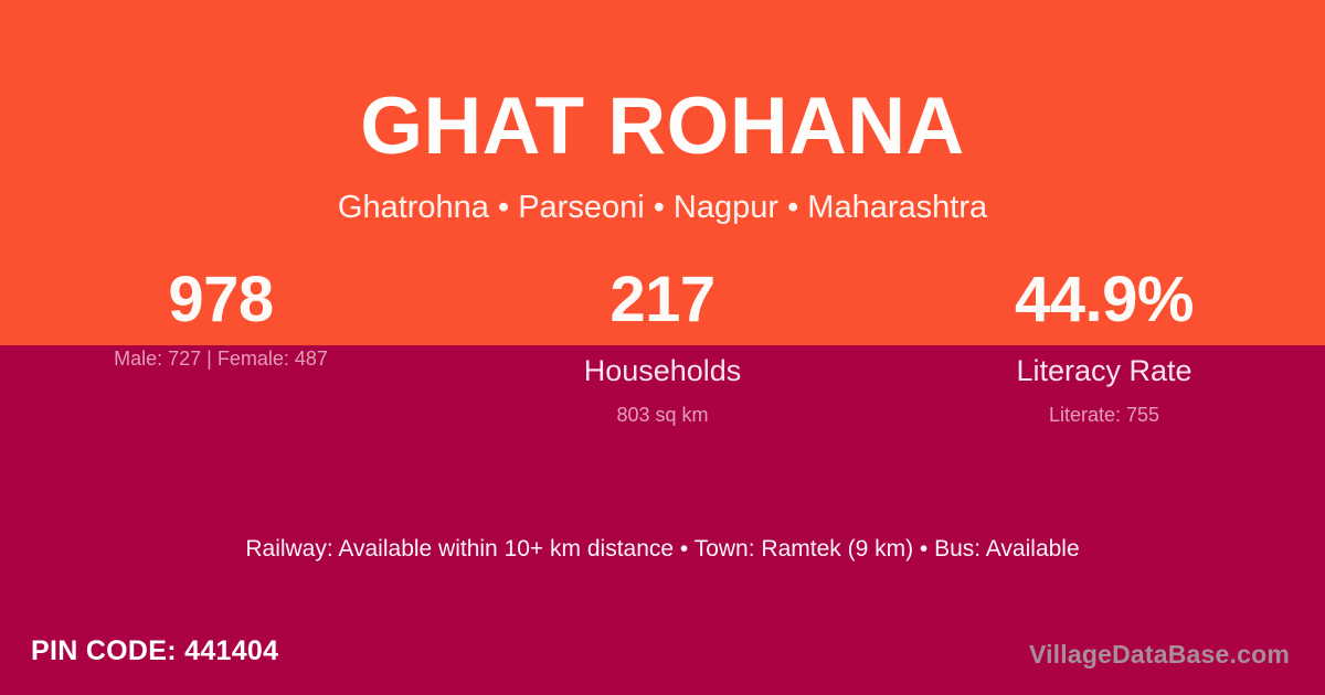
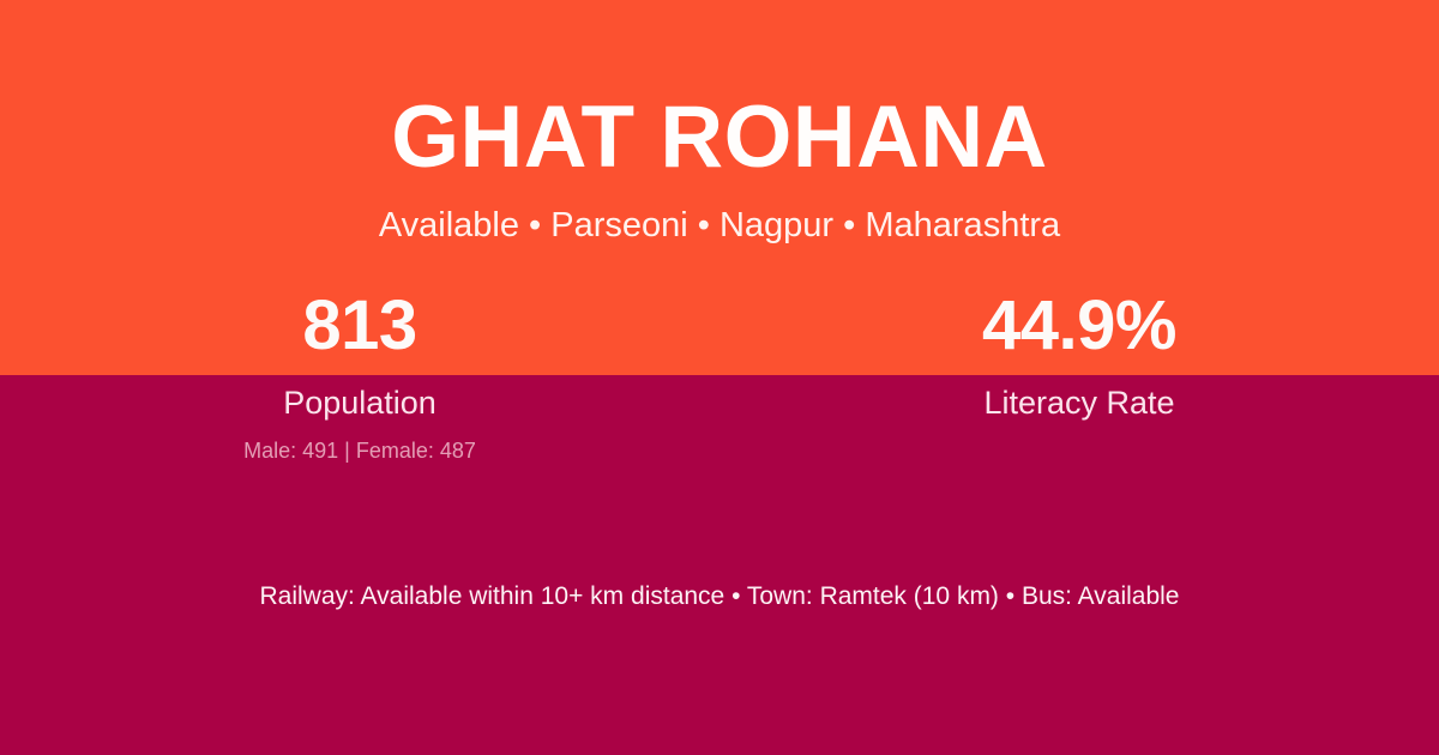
  GHAT ROHANA
- Ghatrohna • Parseoni • Nagpur • Maharashtra
+ Available • Parseoni • Nagpur • Maharashtra
- 978
+ 813
+ Population
- Male: 727 | Female: 487
+ Male: 491 | Female: 487
- 217
- Households
- 803 sq km
  44.9%
  Literacy Rate
- Literate: 755
- Railway: Available within 10+ km distance • Town: Ramtek (9 km) • Bus: Available
+ Railway: Available within 10+ km distance • Town: Ramtek (10 km) • Bus: Available
- PIN CODE: 441404
- VillageDataBase.com
